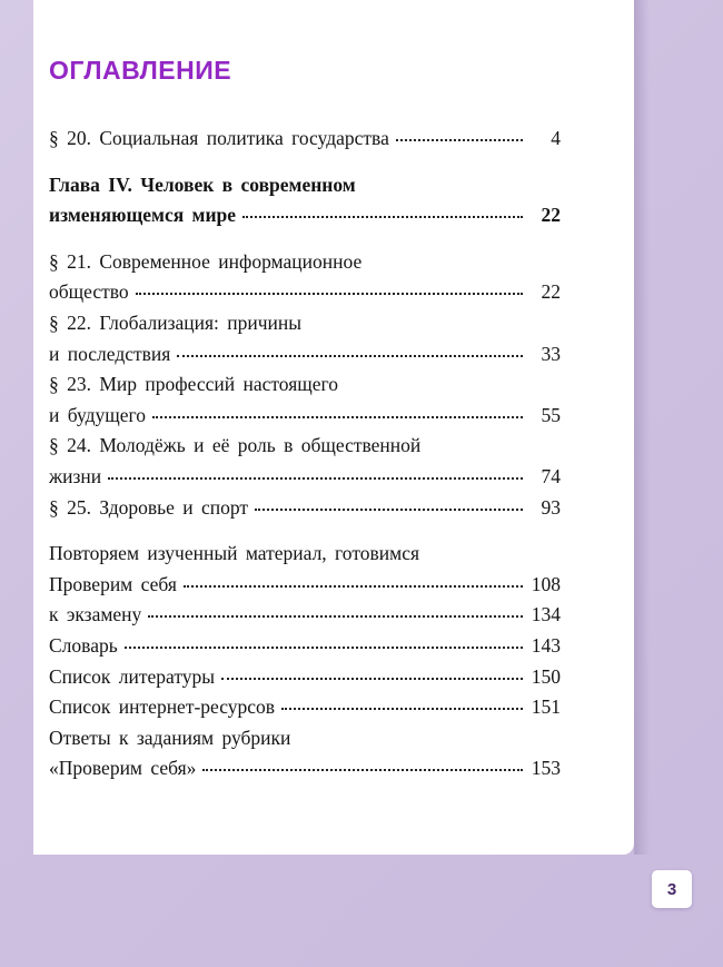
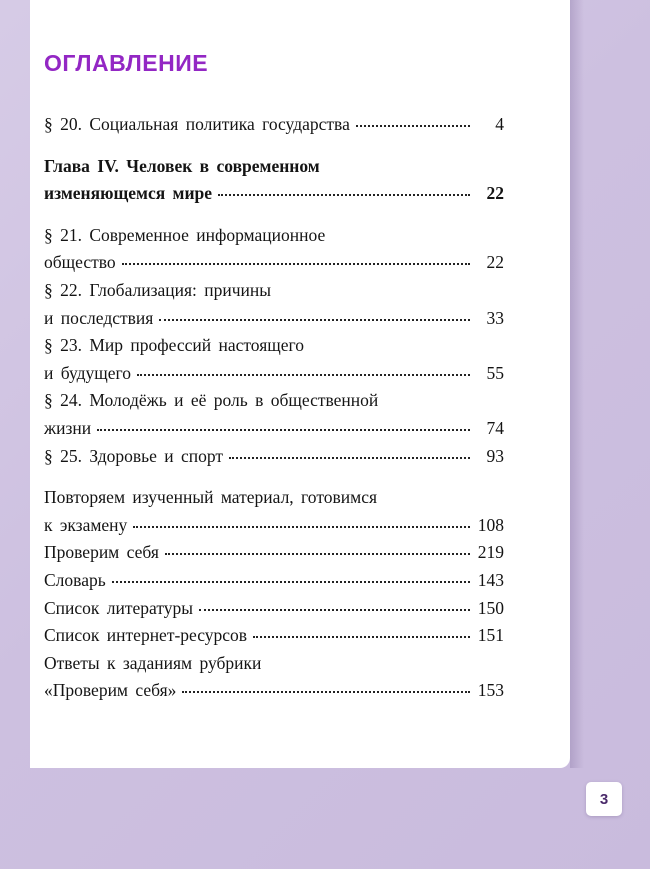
  ОГЛАВЛЕНИЕ
  § 20. Социальная политика государства
  4
  Глава IV. Человек в современном
  изменяющемся мире
  22
  § 21. Современное информационное
  общество
  22
  § 22. Глобализация: причины
  и последствия
  33
  § 23. Мир профессий настоящего
  и будущего
  55
  § 24. Молодёжь и её роль в общественной
  жизни
  74
  § 25. Здоровье и спорт
  93
  Повторяем изученный материал, готовимся
- Проверим себя
+ к экзамену
  108
- к экзамену
+ Проверим себя
- 134
+ 219
  Словарь
  143
  Список литературы
  150
  Список интернет-ресурсов
  151
  Ответы к заданиям рубрики
  «Проверим себя»
  153
  3
